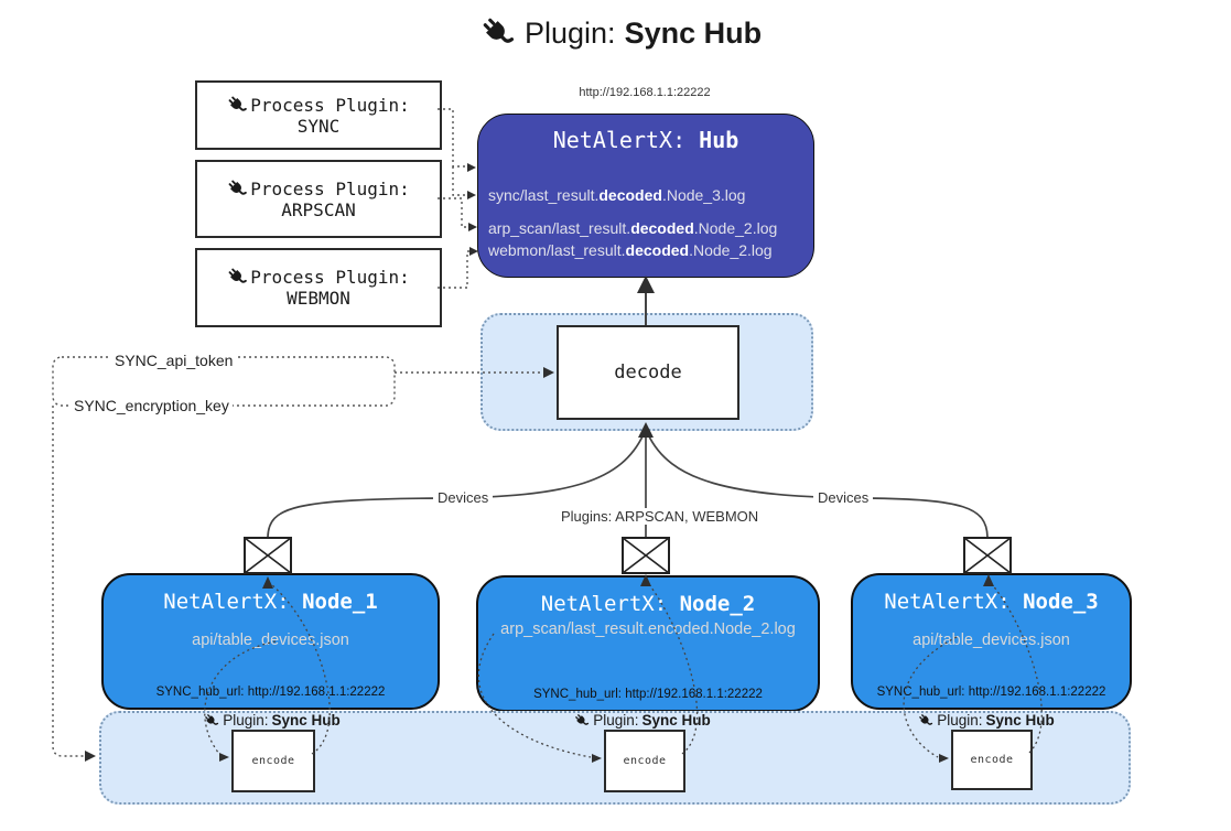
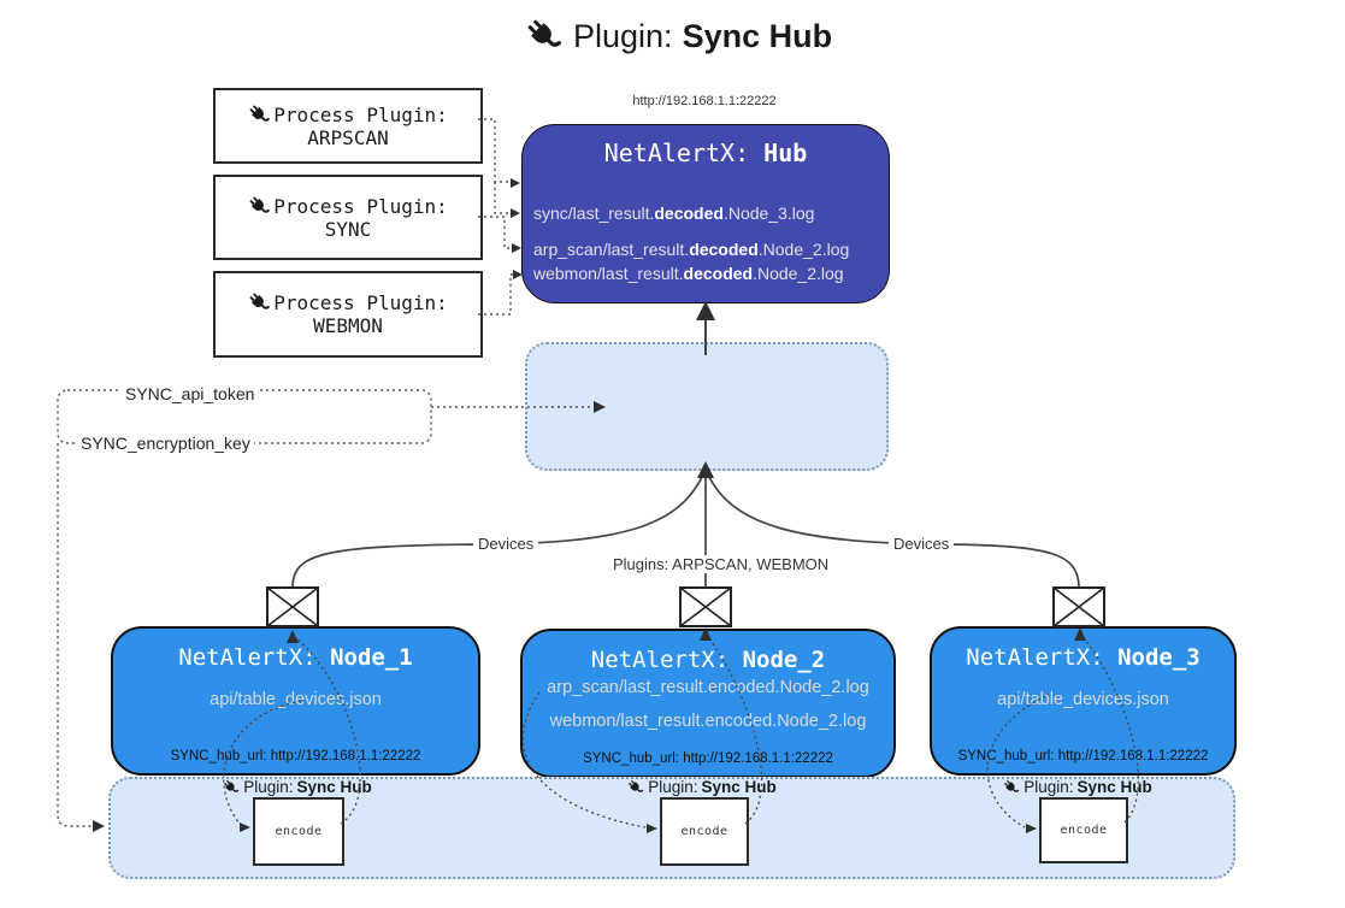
  Plugin:
  Sync Hub
  Process Plugin:
- SYNC
+ ARPSCAN
  Process Plugin:
- ARPSCAN
+ SYNC
  Process Plugin:
  WEBMON
  http://192.168.1.1:22222
  NetAlertX: Hub
  sync/last_result.decoded.Node_3.log
  arp_scan/last_result.decoded.Node_2.log
  webmon/last_result.decoded.Node_2.log
- decode
  SYNC_api_token
  SYNC_encryption_key
  Devices
  Devices
  Plugins: ARPSCAN, WEBMON
  NetAlertX: Node_1
  api/table_device.json
  SYNC_hub_url: http://192.168.1.1:22222
  NetAlertX: Node_2
  arp_scan/last_result.encoded.Node_2.log
+ webmon/last_result.encoded.Node_2.log
  SYNC_hub_url: http://192.168.1.1:22222
  NetAlertX Node_3
  api/table_devices.json
  SYNC_hub_url: http://192.168.1.1:22222
  Plugin:
  Sync Hub
  Plugin:
  Sync Hub
  Plugin:
  Sync Hub
  encode
  encode
  encode
